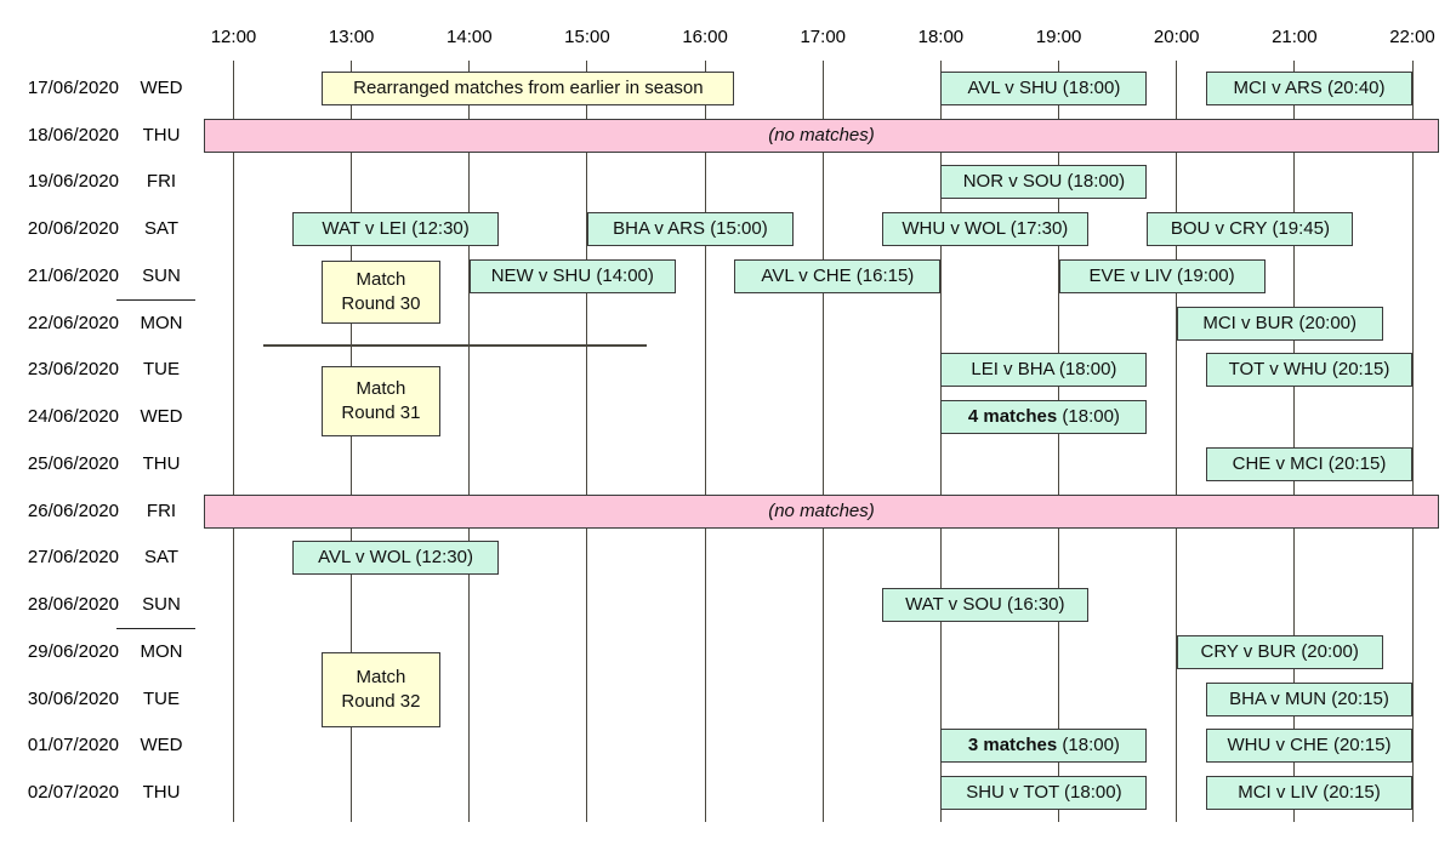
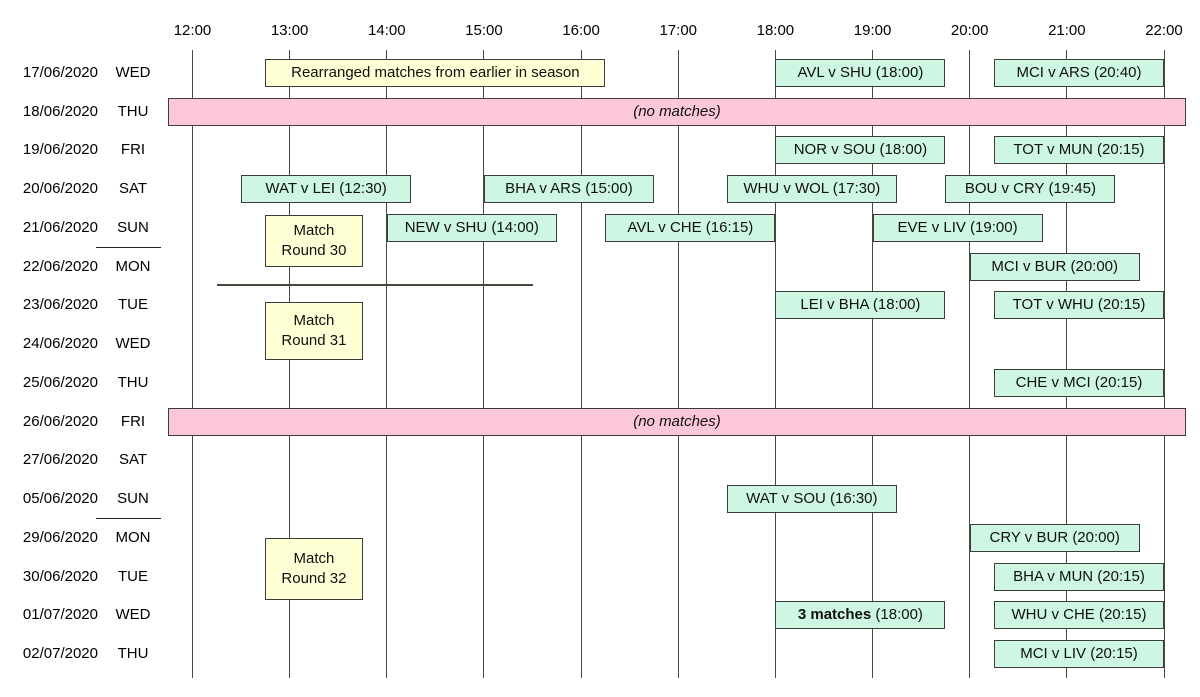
  12:00
  13:00
  14:00
  15:00
  16:00
  17:00
  18:00
  19:00
  20:00
  21:00
  22:00
  17/06/2020
  WED
  18/06/2020
  THU
  19/06/2020
  FRI
  20/06/2020
  SAT
  21/06/2020
  SUN
  22/06/2020
  MON
  23/06/2020
  TUE
  24/06/2020
  WED
  25/06/2020
  THU
  26/06/2020
  FRI
  27/06/2020
  SAT
- 28/06/2020
+ 05/06/2020
  SUN
  29/06/2020
  MON
  30/06/2020
  TUE
  01/07/2020
  WED
  02/07/2020
  THU
  Rearranged matches from earlier in season
  Match
  Round 30
  Match
  Round 31
  Match
  Round 32
  AVL v SHU (18:00)
  MCI v ARS (20:40)
  (no matches)
  NOR v SOU (18:00)
+ TOT v MUN (20:15)
  WAT v LEI (12:30)
  BHA v ARS (15:00)
  WHU v WOL (17:30)
  BOU v CRY (19:45)
  NEW v SHU (14:00)
  AVL v CHE (16:15)
  EVE v LIV (19:00)
  MCI v BUR (20:00)
  LEI v BHA (18:00)
  TOT v WHU (20:15)
- 4 matches (18:00)
  CHE v MCI (20:15)
  (no matches)
- AVL v WOL (12:30)
  WAT v SOU (16:30)
  CRY v BUR (20:00)
  BHA v MUN (20:15)
  3 matches (18:00)
  WHU v CHE (20:15)
- SHU v TOT (18:00)
  MCI v LIV (20:15)
